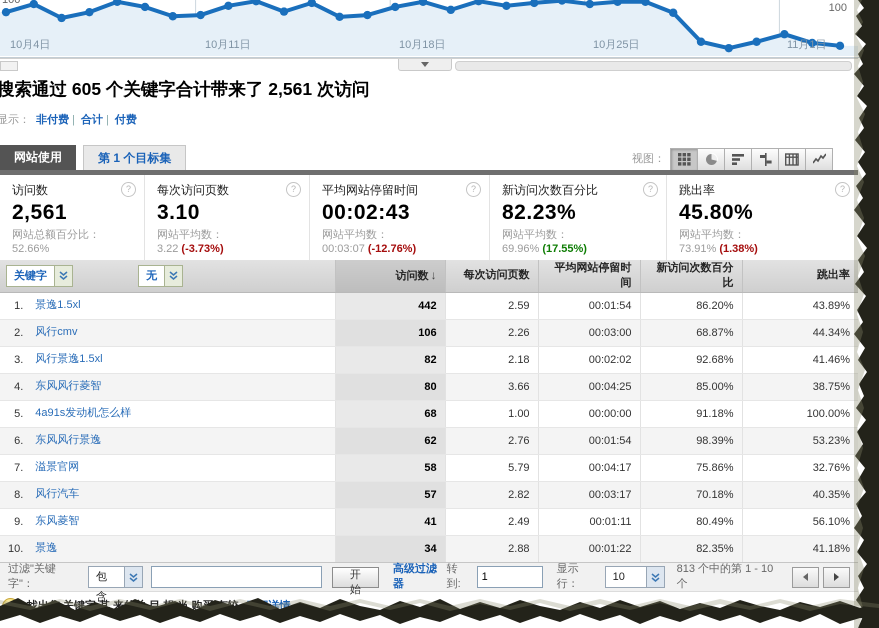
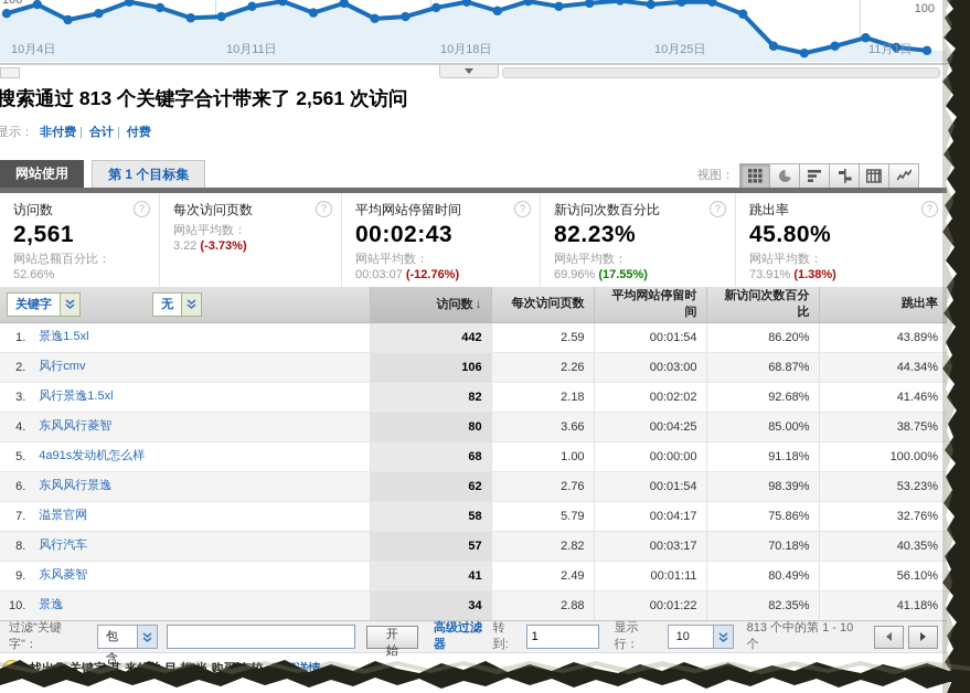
  100
  100
  10月4日
  10月11日
  10月18日
  10月25日
  11月1日
- 搜索通过 605 个关键字合计带来了 2,561 次访问
+ 搜索通过 813 个关键字合计带来了 2,561 次访问
  显示： 非付费 | 合计 | 付费
  网站使用 第 1 个目标集
  视图：
  访问数
  ?
  2,561
  网站总额百分比：
  52.66%
  每次访问页数
  ?
- 3.10
  网站平均数：
  3.22 (-3.73%)
  平均网站停留时间
  ?
  00:02:43
  网站平均数：
  00:03:07 (-12.76%)
  新访问次数百分比
  ?
  82.23%
  网站平均数：
  69.96% (17.55%)
  跳出率
  ?
  45.80%
  网站平均数：
  73.91% (1.38%)
  关键字 无	访问数 ↓	每次访问页数	平均网站停留时间	新访问次数百分比	跳出率
  1.	景逸1.5xl	442	2.59	00:01:54	86.20%	43.89%
  2.	风行cmv	106	2.26	00:03:00	68.87%	44.34%
  3.	风行景逸1.5xl	82	2.18	00:02:02	92.68%	41.46%
  4.	东风风行菱智	80	3.66	00:04:25	85.00%	38.75%
  5.	4a91s发动机怎么样	68	1.00	00:00:00	91.18%	100.00%
  6.	东风风行景逸	62	2.76	00:01:54	98.39%	53.23%
  7.	溢景官网	58	5.79	00:04:17	75.86%	32.76%
  8.	风行汽车	57	2.82	00:03:17	70.18%	40.35%
  9.	东风菱智	41	2.49	00:01:11	80.49%	56.10%
  10.	景逸	34	2.88	00:01:22	82.35%	41.18%
  过滤"关键字"：
  包含
  开始
  高级过滤器
  转到:
  1
  显示行：
  10
  813 个中的第 1 - 10 个
